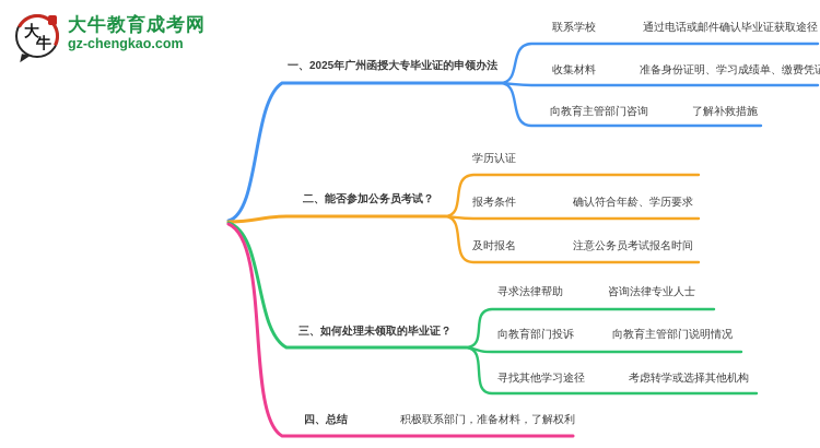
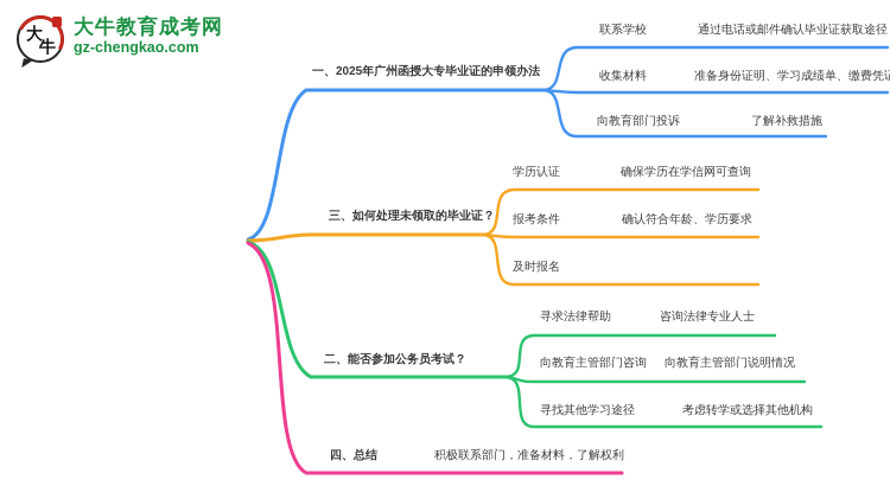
  大
  牛
  大牛教育成考网
  gz-chengkao.com
  一、2025年广州函授大专毕业证的申领办法
  联系学校
  通过电话或邮件确认毕业证获取途径
  收集材料
  准备身份证明、学习成绩单、缴费凭
- 向教育主管部门咨询
+ 向教育部门投诉
  了解补救措施
- 二、能否参加公务员考试？
+ 三、如何处理未领取的毕业证？
  学历认证
+ 确保学历在学信网可查询
  报考条件
  确认符合年龄、学历要求
  及时报名
- 注意公务员考试报名时间
- 三、如何处理未领取的毕业证？
+ 二、能否参加公务员考试？
  寻求法律帮助
  咨询法律专业人士
- 向教育部门投诉
+ 向教育主管部门咨询
  向教育主管部门说明情况
  寻找其他学习途径
  考虑转学或选择其他机构
  四、总结
  积极联系部门，准备材料，了解权利
